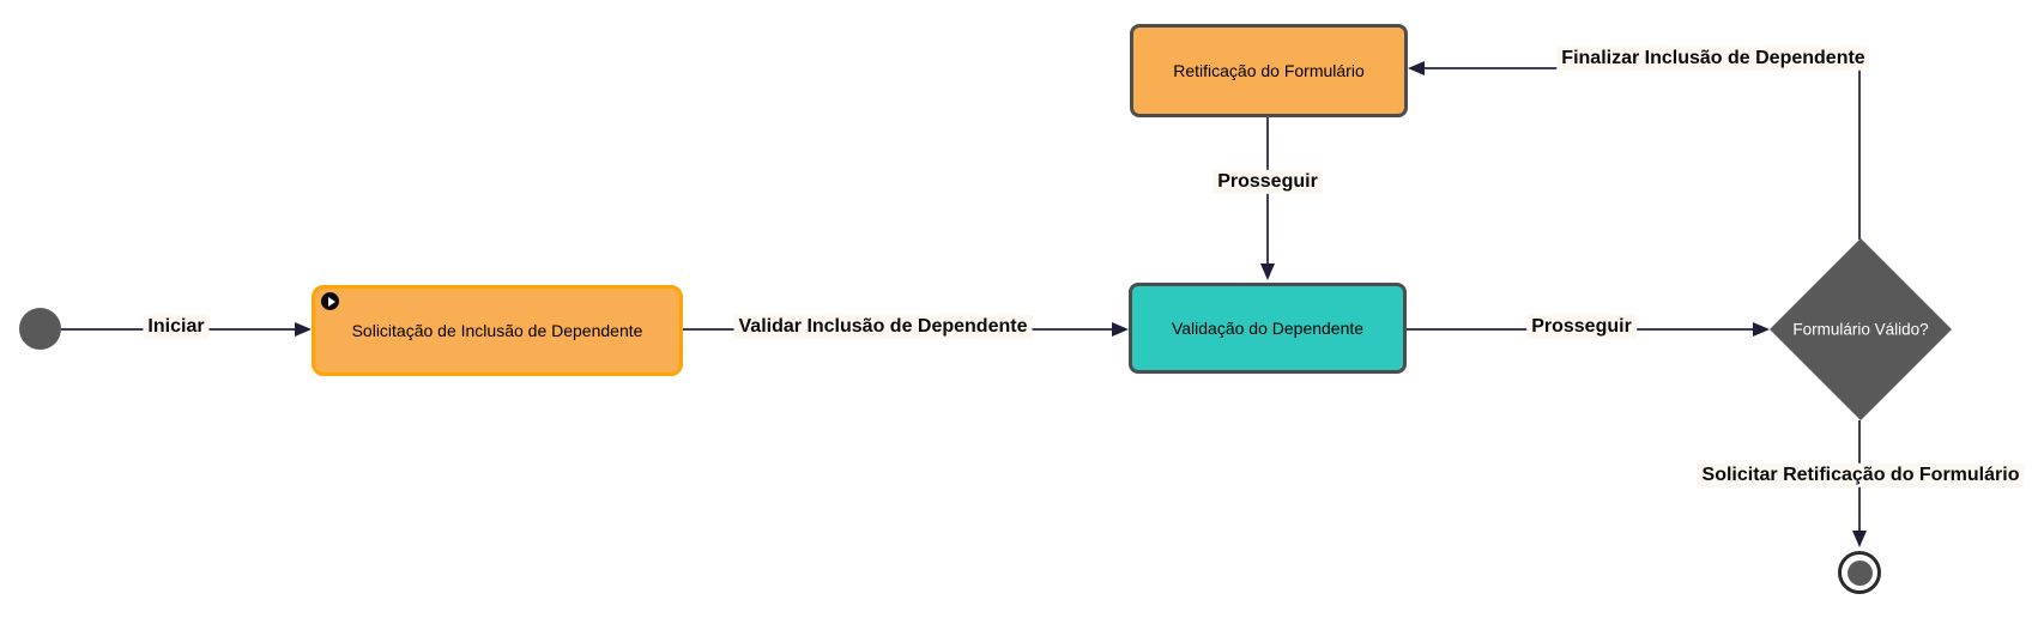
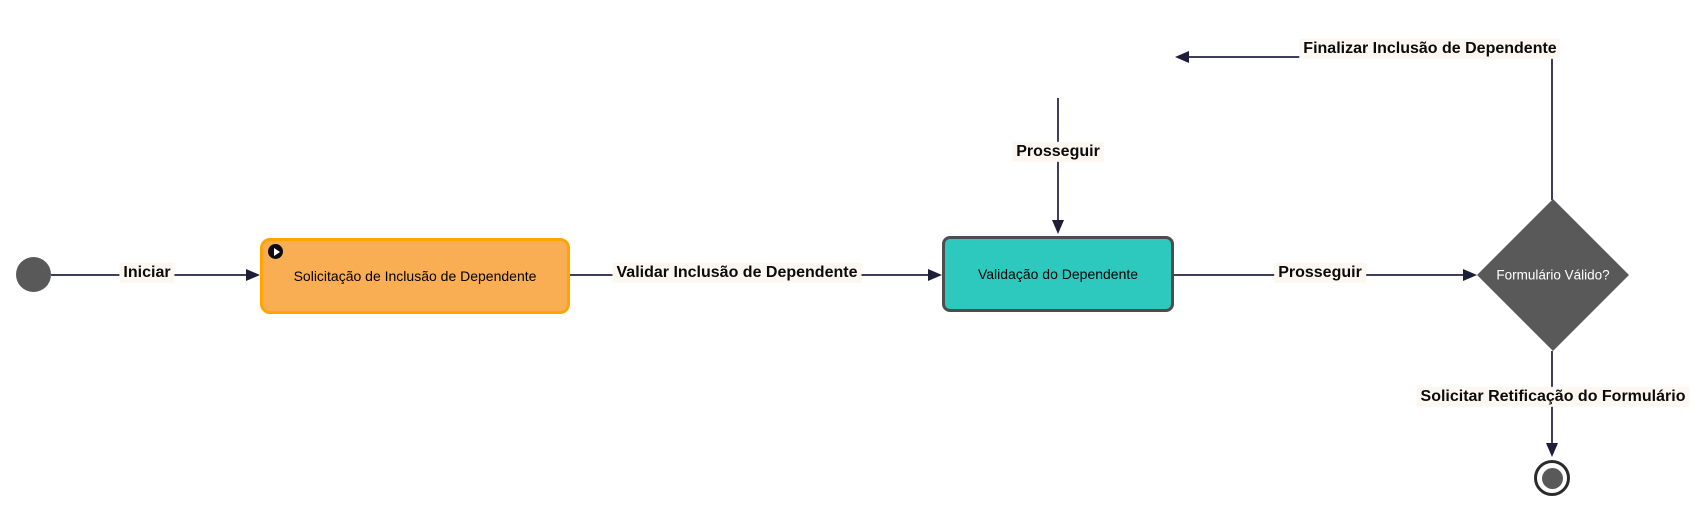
  Solicitação de Inclusão de Dependente
- Retificação do Formulário
  Validação do Dependente
  Formulário Válido?
  Iniciar
  Validar Inclusão de Dependente
  Prosseguir
  Finalizar Inclusão de Dependente
  Prosseguir
  Solicitar Retificação do Formulário
